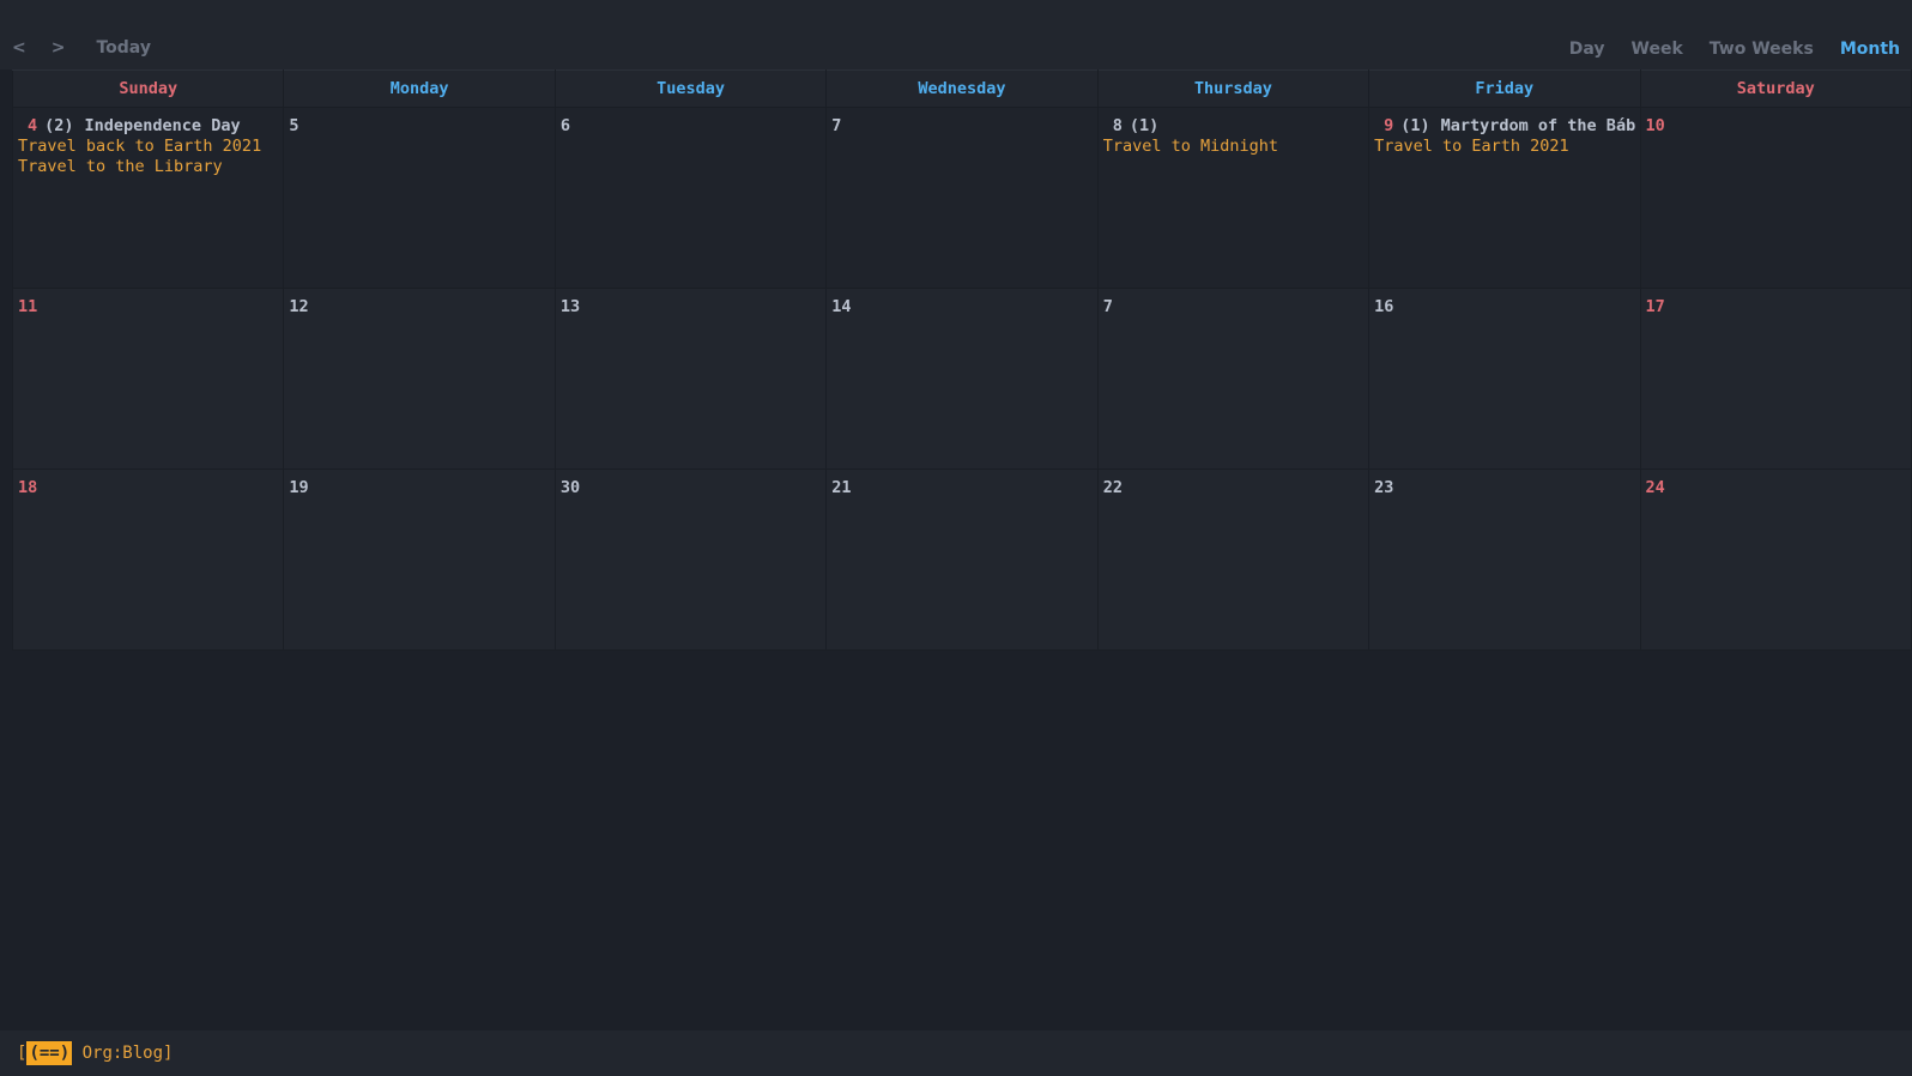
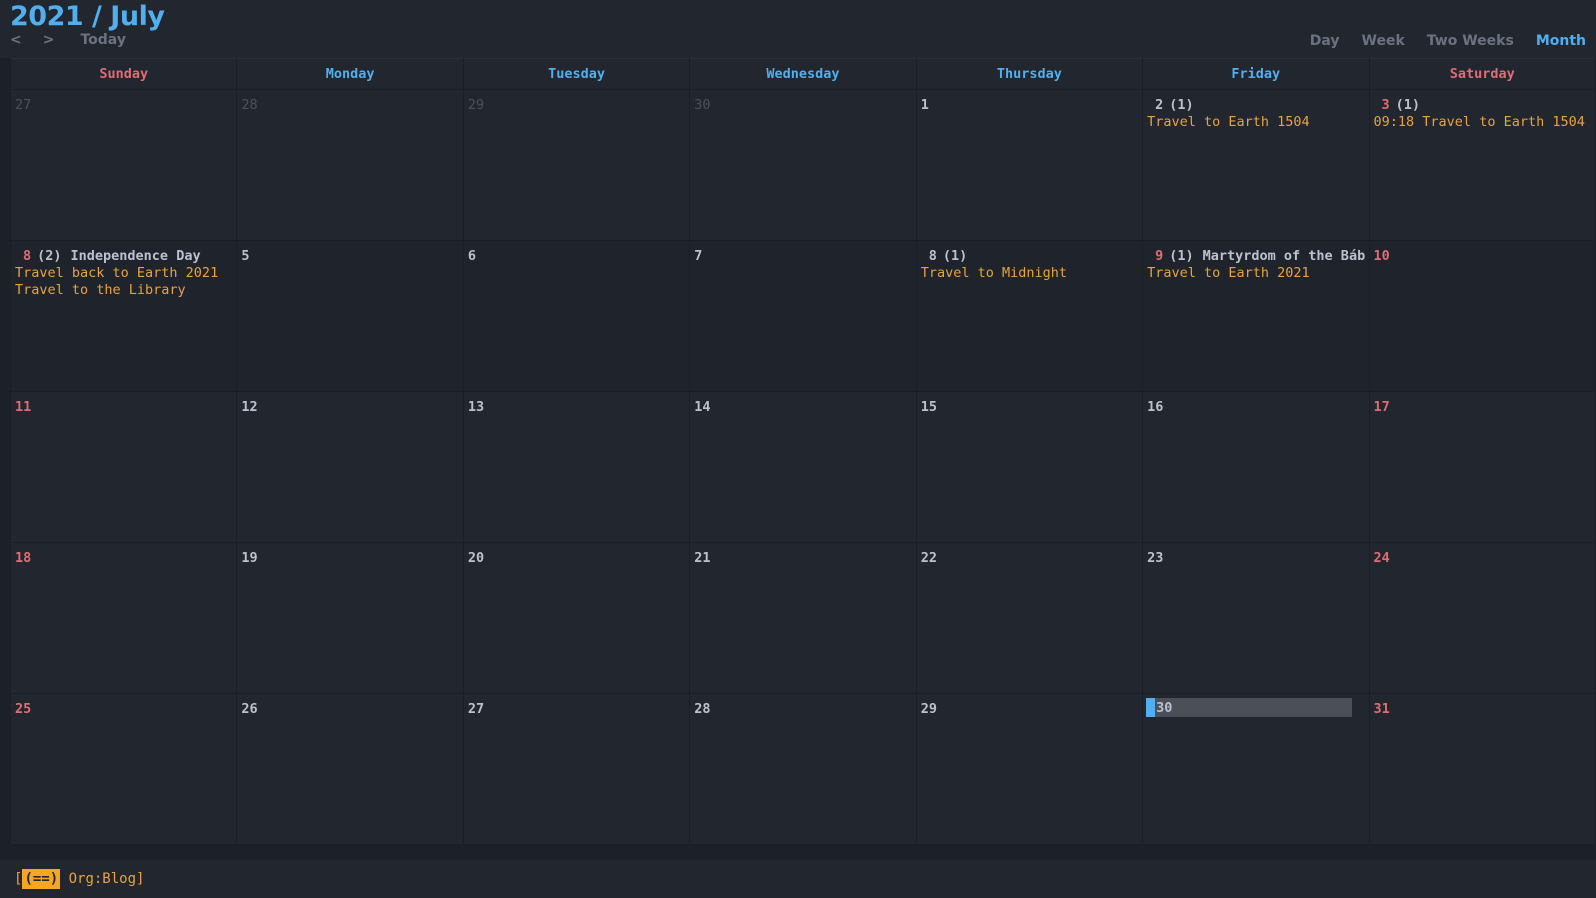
+ 2021 / July
  < > Today
  Day Week Two Weeks Month
  Sunday	Monday	Tuesday	Wednesday	Thursday	Friday	Saturday
+ 27	28	29	30	1	2 (1)Travel to Earth 1504	3 (1)09:18 Travel to Earth 1504
- 4 (2) Independence DayTravel back to Earth 2021Travel to the Library	5	6	7	8 (1)Travel to Midnight	9 (1) Martyrdom of the BábTravel to Earth 2021	10
+ 8 (2) Independence DayTravel back to Earth 2021Travel to the Library	5	6	7	8 (1)Travel to Midnight	9 (1) Martyrdom of the BábTravel to Earth 2021	10
- 11	12	13	14	7	16	17
+ 11	12	13	14	15	16	17
- 18	19	30	21	22	23	24
+ 18	19	20	21	22	23	24
+ 25	26	27	28	29	30	31
  [ (==) Org:Blog]
